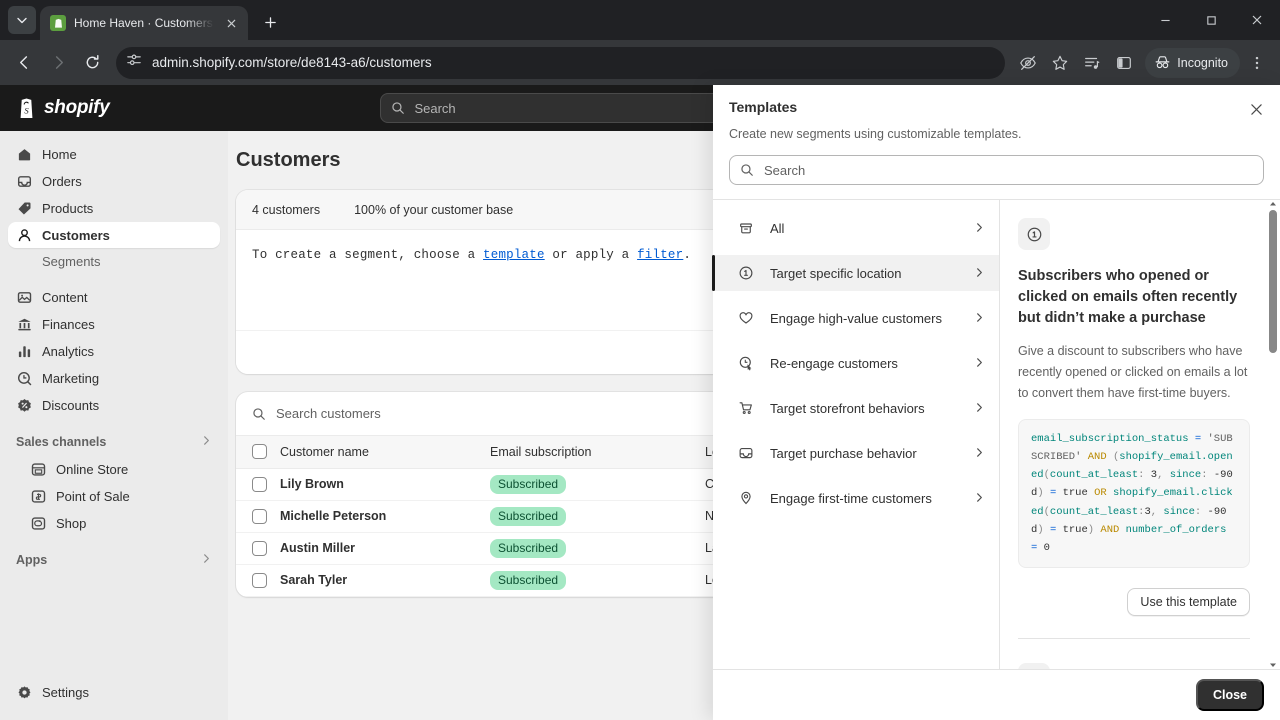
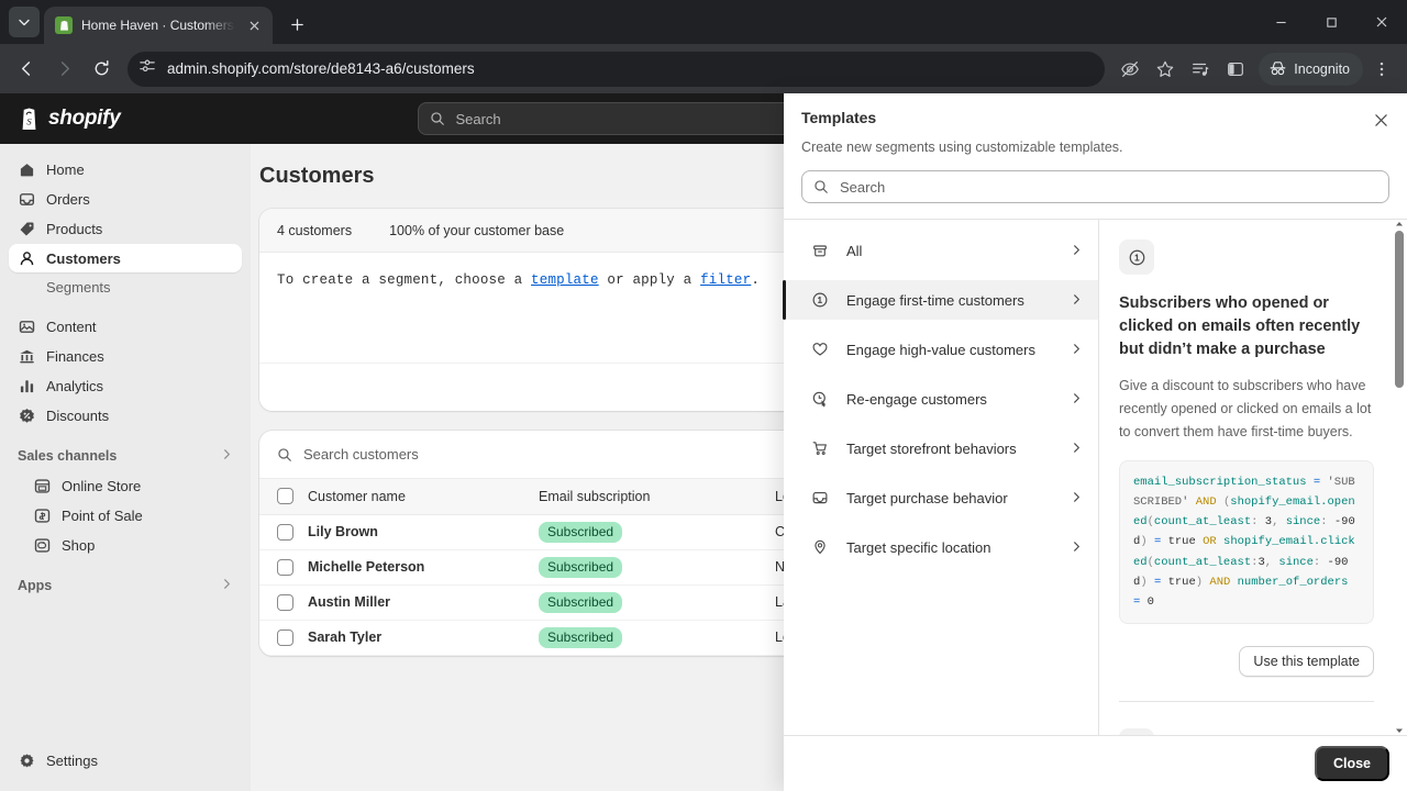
  Home Haven · Customers
  admin.shopify.com/store/de8143-a6/customers
  Incognito
  S
  shopify
  Search
  Home
  Orders
  Products
  Customers
  Segments
  Content
  Finances
  Analytics
- Marketing
  Discounts
  Sales channels
  Online Store
  Point of Sale
  Shop
  Apps
  Settings
  Customers
  4 customers
  100% of your customer base
  To create a segment, choose a template or apply a filter.
  Search customers
  	Customer name	Email subscription	L
  	Lily Brown	Subscribed	C
  	Michelle Peterson	Subscribed	N
  	Austin Miller	Subscribed	L
  	Sarah Tyler	Subscribed	L
  Templates
  Create new segments using customizable templates.
  Search
  All
- Target specific location
+ Engage first-time customers
  Engage high-value customers
  Re-engage customers
  Target storefront behaviors
  Target purchase behavior
- Engage first-time customers
+ Target specific location
  Subscribers who opened or clicked on emails often recently but didn’t make a purchase
  Give a discount to subscribers who have recently opened or clicked on emails a lot to convert them have first-time buyers.
  email_subscription_status = 'SUBSCRIBED' AND (shopify_email.opened(count_at_least: 3, since: -90d) = true OR shopify_email.clicked(count_at_least:3, since: -90d) = true) AND number_of_orders = 0
  Use this template
  Close
